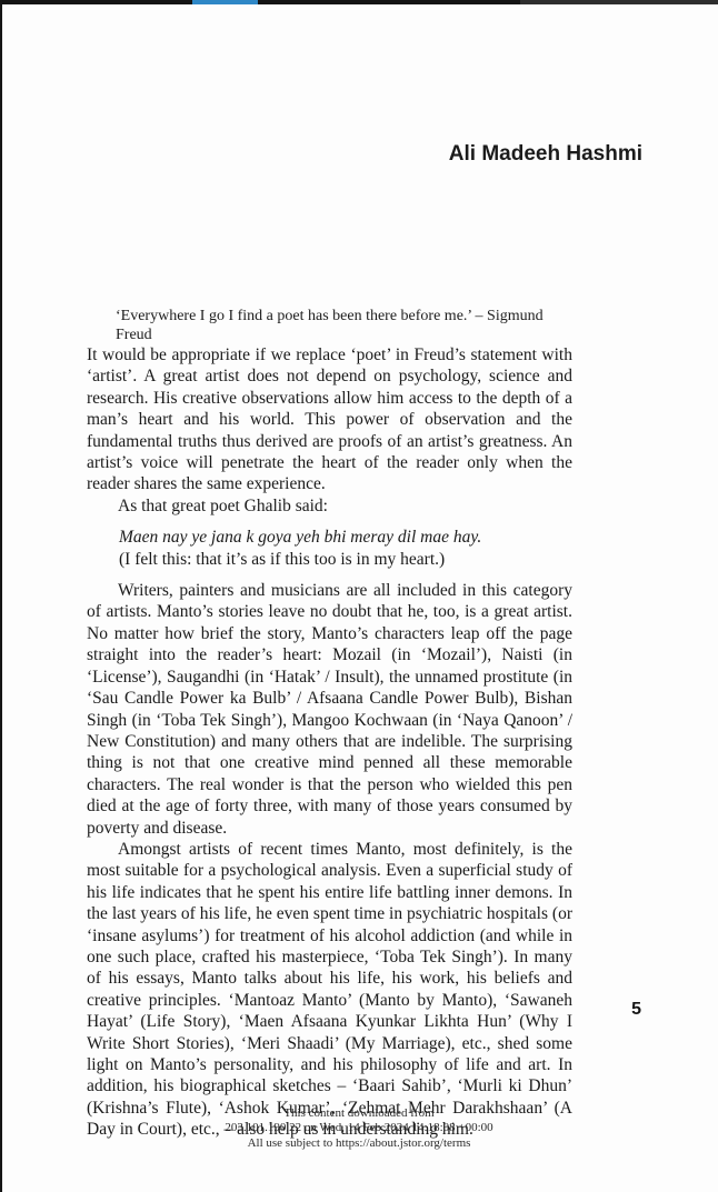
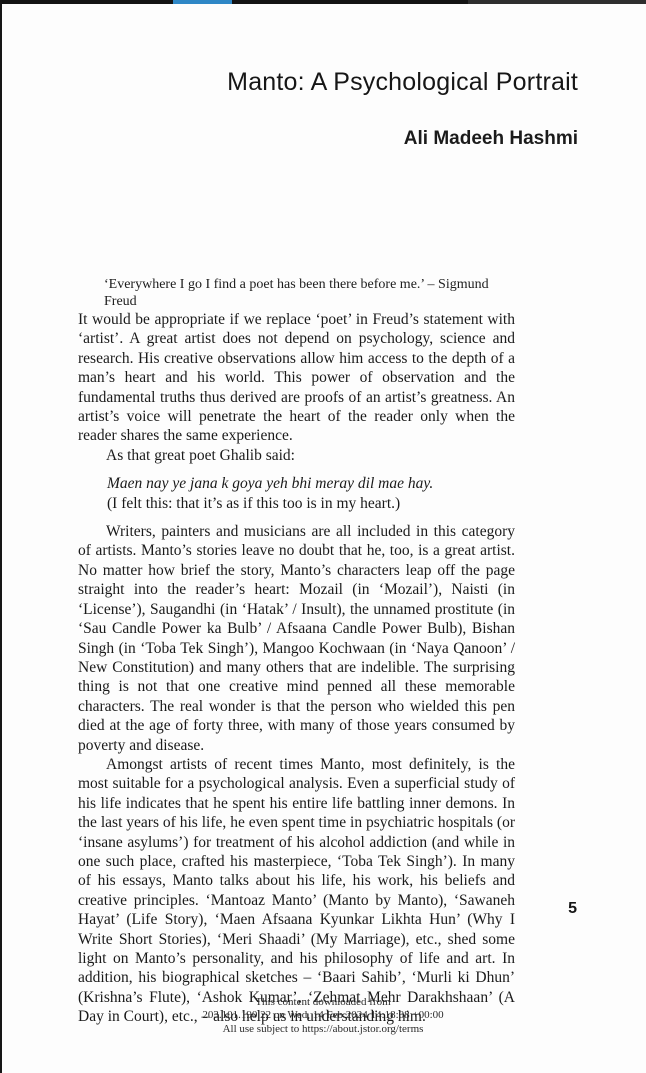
+ Manto: A Psychological Portrait
  Ali Madeeh Hashmi
  ‘Everywhere I go I find a poet has been there before me.’ – Sigmund Freud
  It would be appropriate if we replace ‘poet’ in Freud’s statement with ‘artist’. A great artist does not depend on psychology, science and research. His creative observations allow him access to the depth of a man’s heart and his world. This power of observation and the fundamental truths thus derived are proofs of an artist’s greatness. An artist’s voice will penetrate the heart of the reader only when the reader shares the same experience.
  As that great poet Ghalib said:
  Maen nay ye jana k goya yeh bhi meray dil mae hay.
  (I felt this: that it’s as if this too is in my heart.)
  Writers, painters and musicians are all included in this category of artists. Manto’s stories leave no doubt that he, too, is a great artist. No matter how brief the story, Manto’s characters leap off the page straight into the reader’s heart: Mozail (in ‘Mozail’), Naisti (in ‘License’), Saugandhi (in ‘Hatak’ / Insult), the unnamed prostitute (in ‘Sau Candle Power ka Bulb’ / Afsaana Candle Power Bulb), Bishan Singh (in ‘Toba Tek Singh’), Mangoo Kochwaan (in ‘Naya Qanoon’ / New Constitution) and many others that are indelible. The surprising thing is not that one creative mind penned all these memorable characters. The real wonder is that the person who wielded this pen died at the age of forty three, with many of those years consumed by poverty and disease.
  Amongst artists of recent times Manto, most definitely, is the most suitable for a psychological analysis. Even a superficial study of his life indicates that he spent his entire life battling inner demons. In the last years of his life, he even spent time in psychiatric hospitals (or ‘insane asylums’) for treatment of his alcohol addiction (and while in one such place, crafted his masterpiece, ‘Toba Tek Singh’). In many of his essays, Manto talks about his life, his work, his beliefs and creative principles. ‘Mantoaz Manto’ (Manto by Manto), ‘Sawaneh Hayat’ (Life Story), ‘Maen Afsaana Kyunkar Likhta Hun’ (Why I Write Short Stories), ‘Meri Shaadi’ (My Marriage), etc., shed some light on Manto’s personality, and his philosophy of life and art. In addition, his biographical sketches – ‘Baari Sahib’, ‘Murli ki Dhun’ (Krishna’s Flute), ‘Ashok Kumar’, ‘Zehmat Mehr Darakhshaan’ (A Day in Court), etc., – also help us in understanding him.
  5
  This content downloaded from
  203.101.190.22 on Wed, 14 Feb 2024 14:18:08 +00:00
  All use subject to https://about.jstor.org/terms
